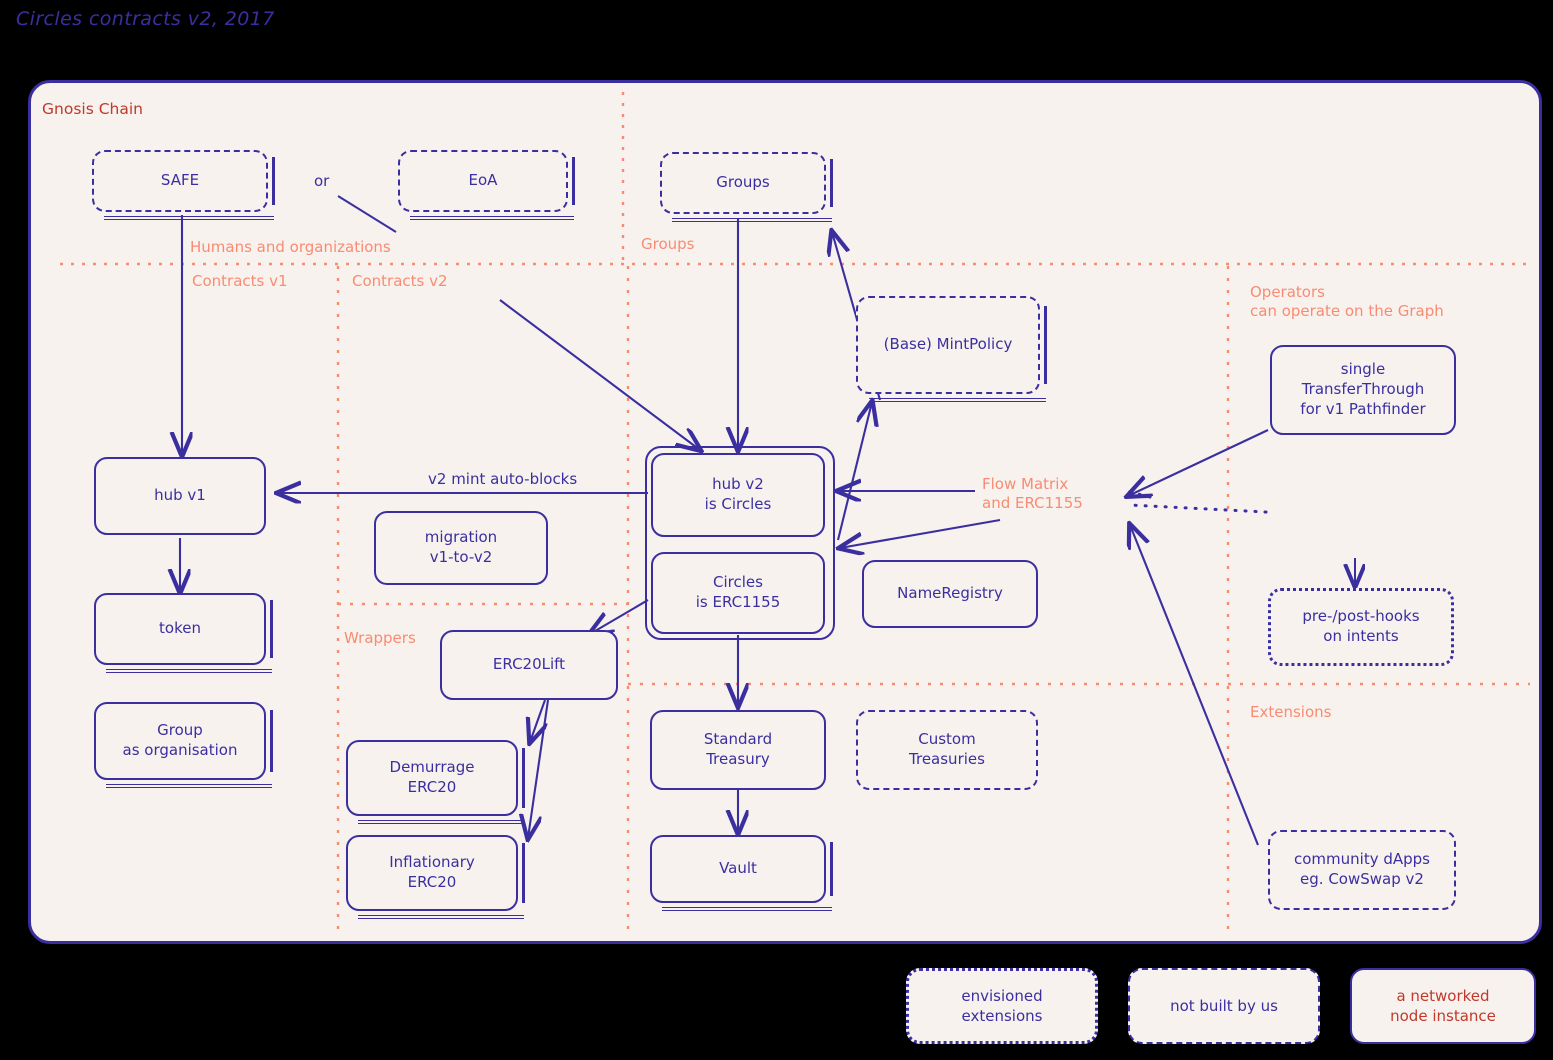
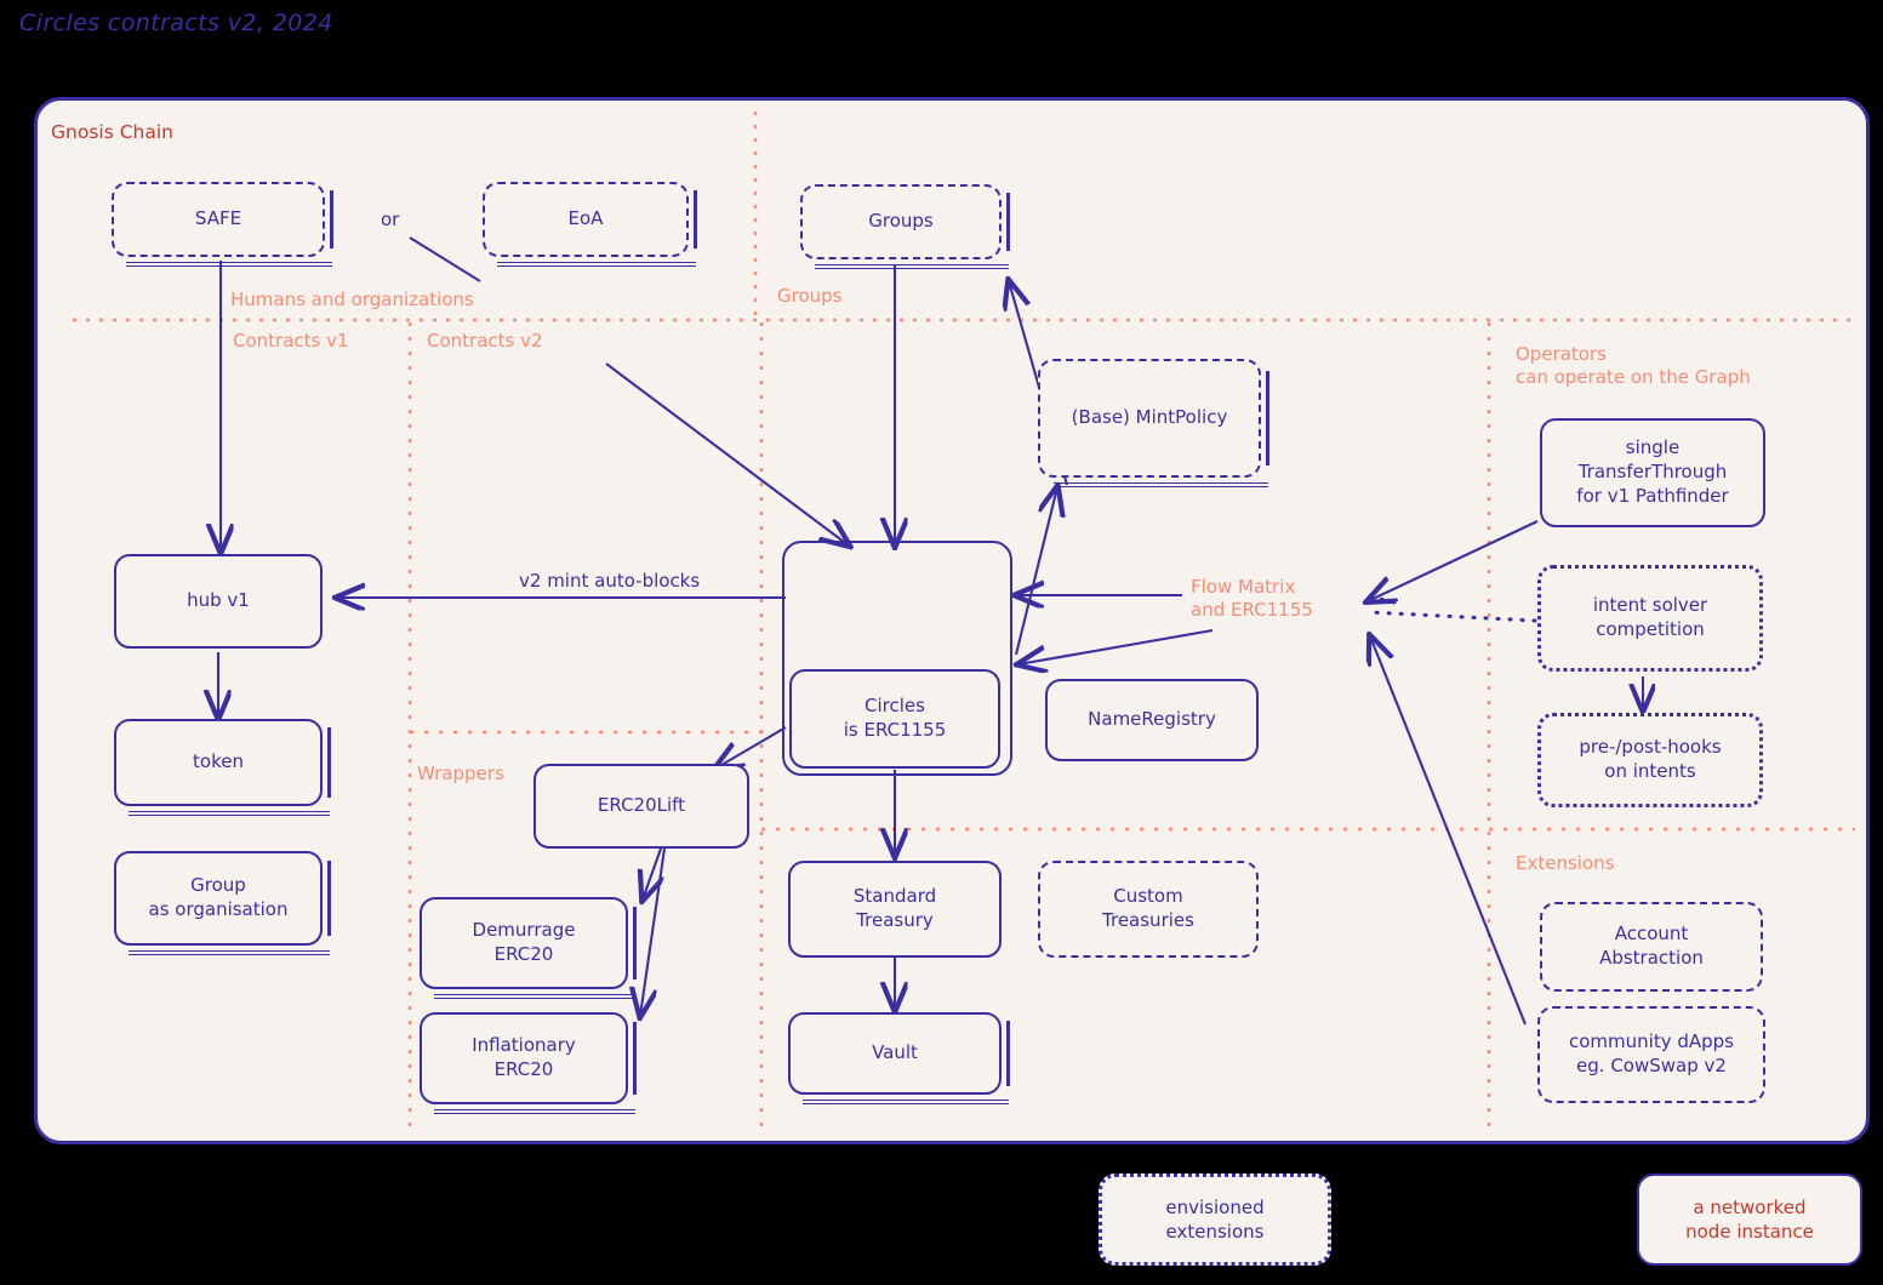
- Circles contracts v2, 2017
+ Circles contracts v2, 2024
  Gnosis Chain
  Humans and organizations
  Groups
  Contracts v1
  Contracts v2
  Wrappers
  Operators
  can operate on the Graph
  Extensions
  Flow Matrix
  and ERC1155
  SAFE
  or
  EoA
  Groups
  (Base) MintPolicy
  hub v1
  token
  Group
  as organisation
- migration
- v1-to-v2
  v2 mint auto-blocks
- hub v2
- is Circles
  Circles
  is ERC1155
  NameRegistry
  ERC20Lift
  Demurrage
  ERC20
  Inflationary
  ERC20
  Standard
  Treasury
  Custom
  Treasuries
  Vault
  single
  TransferThrough
  for v1 Pathfinder
+ intent solver
+ competition
  pre-/post-hooks
  on intents
+ Account
+ Abstraction
  community dApps
  eg. CowSwap v2
  envisioned
  extensions
- not built by us
  a networked
  node instance
